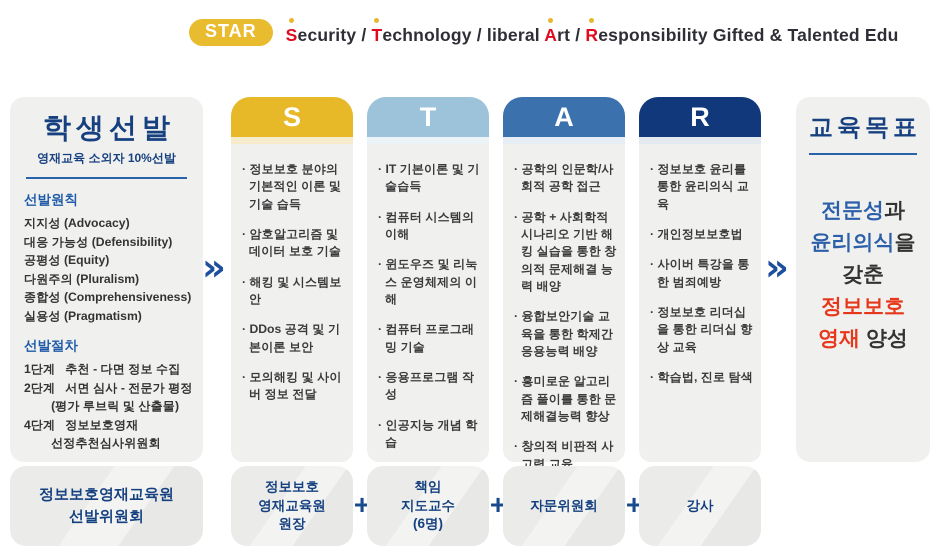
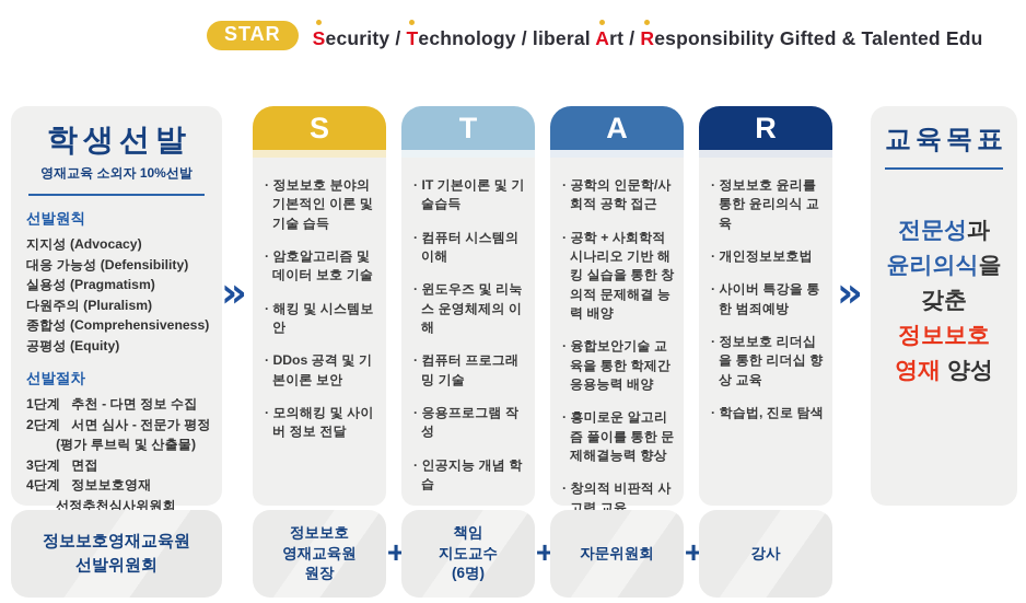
  STAR
  Security / Technology / liberal Art / Responsibility Gifted & Talented Edu
  학생선발
  영재교육 소외자 10%선발
  선발원칙
  지지성 (Advocacy)
  대응 가능성 (Defensibility)
- 공평성 (Equity)
+ 실용성 (Pragmatism)
  다원주의 (Pluralism)
  종합성 (Comprehensiveness)
- 실용성 (Pragmatism)
+ 공평성 (Equity)
  선발절차
  1단계 추천 - 다면 정보 수집
  2단계 서면 심사 - 전문가 평정
  (평가 루브릭 및 산출물)
+ 3단계 면접
  4단계 정보보호영재
  선정추천심사위원회
  »
  S
  정보보호 분야의 기본적인 이론 및 기술 습득
  암호알고리즘 및 데이터 보호 기술
  해킹 및 시스템보안
  DDos 공격 및 기본이론 보안
  모의해킹 및 사이버 정보 전달
  T
  IT 기본이론 및 기술습득
  컴퓨터 시스템의 이해
  윈도우즈 및 리눅스 운영체제의 이해
  컴퓨터 프로그래밍 기술
  응용프로그램 작성
  인공지능 개념 학습
  A
  공학의 인문학/사회적 공학 접근
  공학 + 사회학적 시나리오 기반 해킹 실습을 통한 창의적 문제해결 능력 배양
  융합보안기술 교육을 통한 학제간 응용능력 배양
  흥미로운 알고리즘 풀이를 통한 문제해결능력 향상
  창의적 비판적 사고력 교육
  R
  정보보호 윤리를 통한 윤리의식 교육
  개인정보보호법
  사이버 특강을 통한 범죄예방
  정보보호 리더십을 통한 리더십 향상 교육
  학습법, 진로 탐색
  »
  교육목표
  전문성과
  윤리의식을
  갖춘
  정보보호
  영재 양성
  정보보호영재교육원
  선발위원회
  정보보호
  영재교육원
  원장
  +
  책임
  지도교수
  (6명)
  +
  자문위원회
  +
  강사
